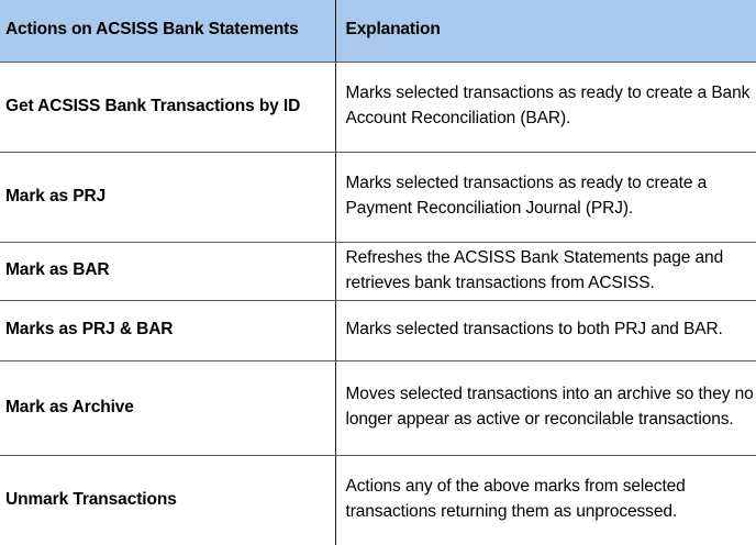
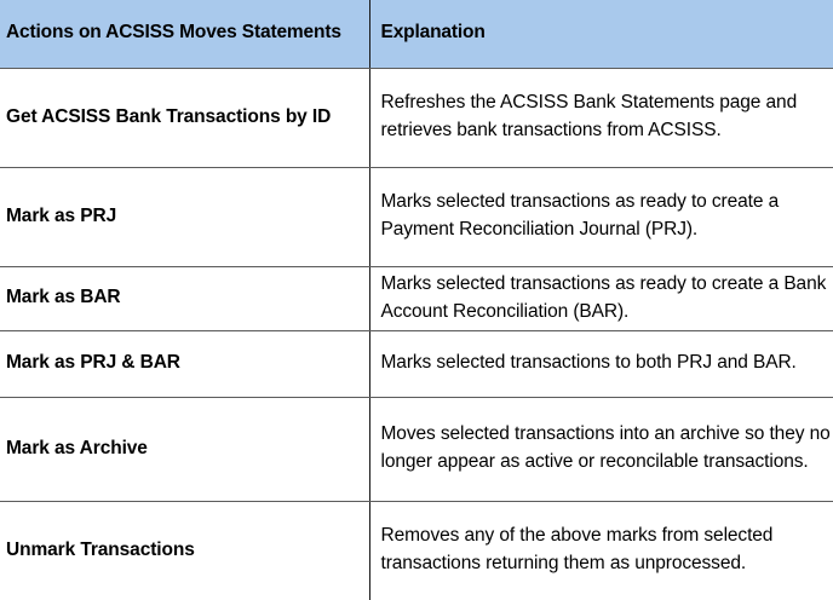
- Actions on ACSISS Bank Statements	Explanation
+ Actions on ACSISS Moves Statements	Explanation
- Get ACSISS Bank Transactions by ID	Marks selected transactions as ready to create a Bank Account Reconciliation (BAR).
+ Get ACSISS Bank Transactions by ID	Refreshes the ACSISS Bank Statements page and retrieves bank transactions from ACSISS.
  Mark as PRJ	Marks selected transactions as ready to create a Payment Reconciliation Journal (PRJ).
- Mark as BAR	Refreshes the ACSISS Bank Statements page and retrieves bank transactions from ACSISS.
+ Mark as BAR	Marks selected transactions as ready to create a Bank Account Reconciliation (BAR).
- Marks as PRJ & BAR	Marks selected transactions to both PRJ and BAR.
+ Mark as PRJ & BAR	Marks selected transactions to both PRJ and BAR.
  Mark as Archive	Moves selected transactions into an archive so they no longer appear as active or reconcilable transactions.
- Unmark Transactions	Actions any of the above marks from selected transactions returning them as unprocessed.
+ Unmark Transactions	Removes any of the above marks from selected transactions returning them as unprocessed.
